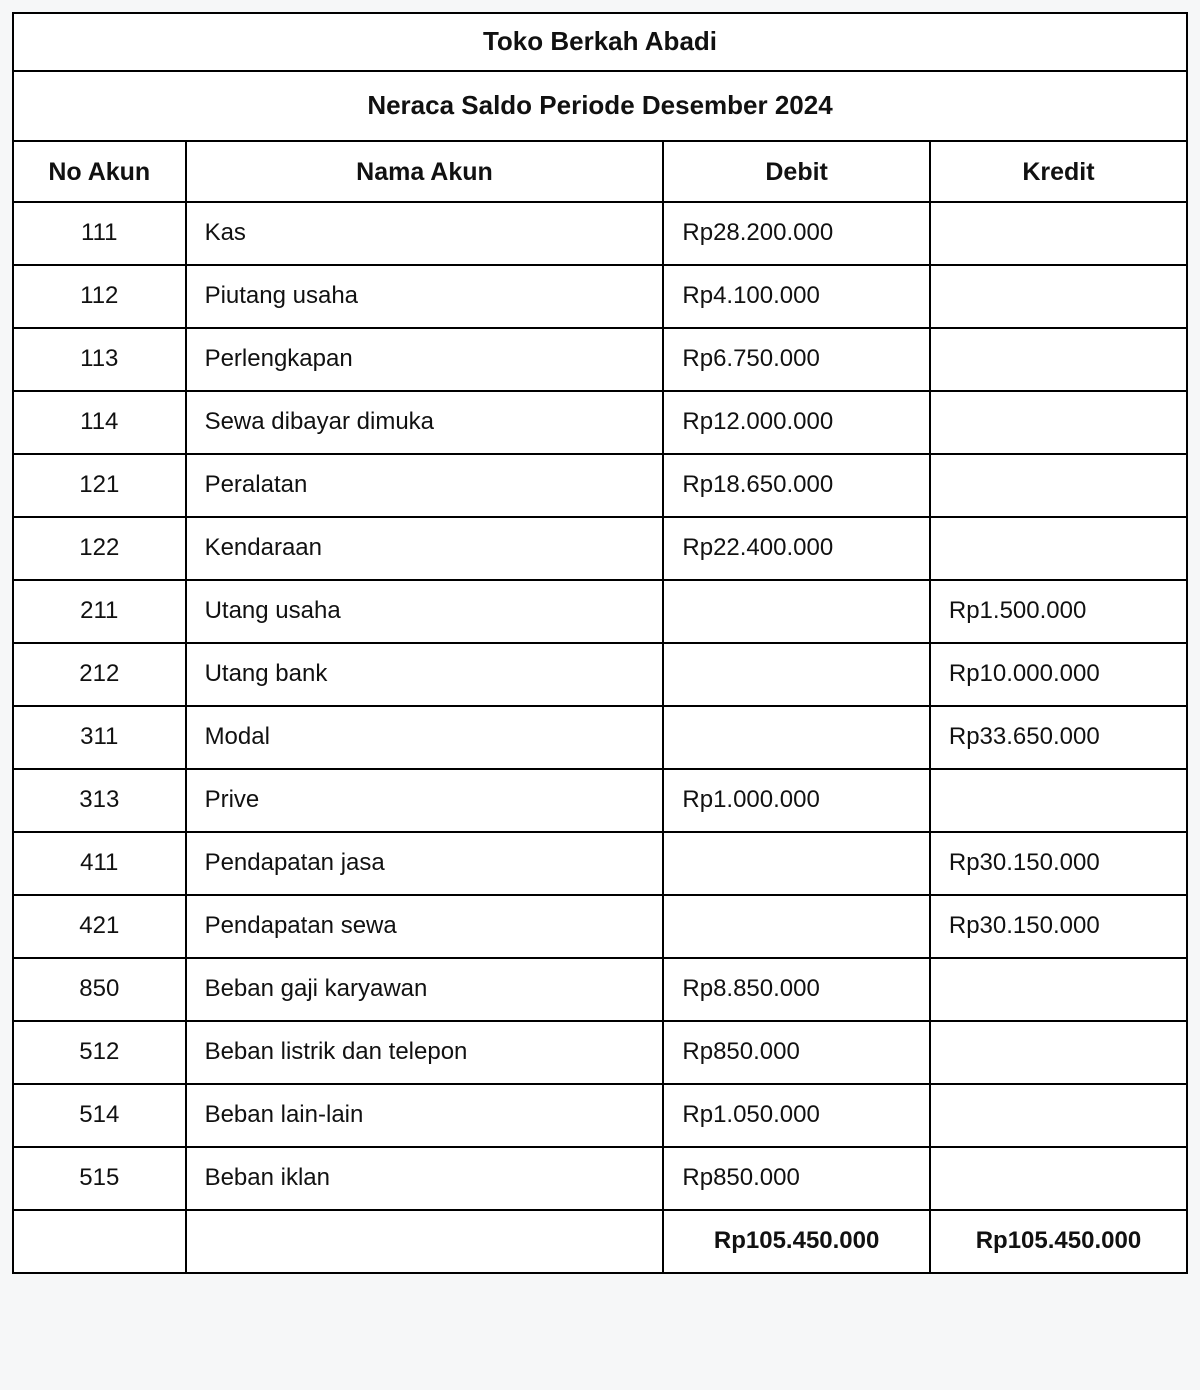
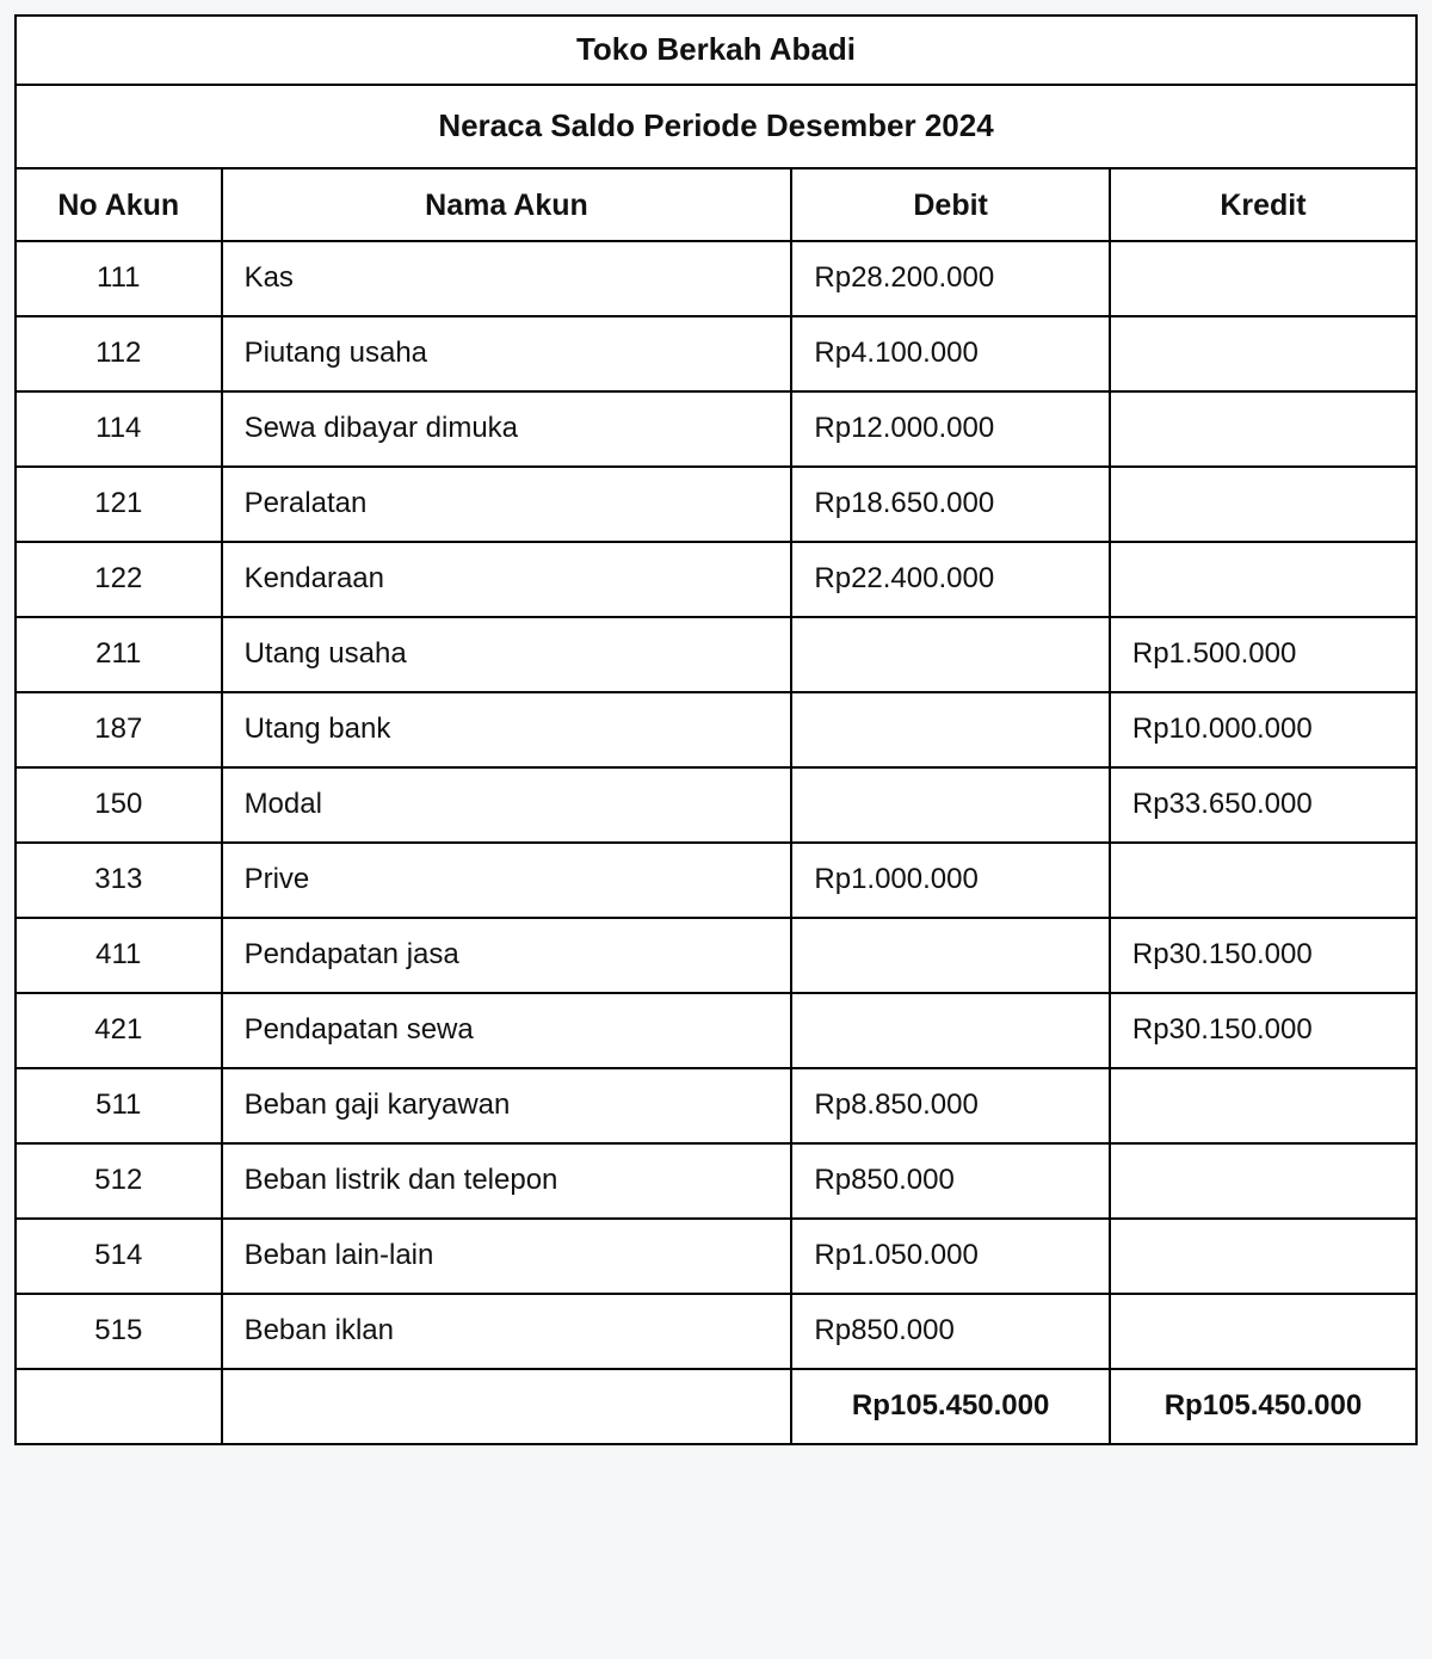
  Toko Berkah Abadi
  Neraca Saldo Periode Desember 2024
  No Akun	Nama Akun	Debit	Kredit
  111	Kas	Rp28.200.000
  112	Piutang usaha	Rp4.100.000
- 113	Perlengkapan	Rp6.750.000
  114	Sewa dibayar dimuka	Rp12.000.000
  121	Peralatan	Rp18.650.000
  122	Kendaraan	Rp22.400.000
  211	Utang usaha		Rp1.500.000
- 212	Utang bank		Rp10.000.000
+ 187	Utang bank		Rp10.000.000
- 311	Modal		Rp33.650.000
+ 150	Modal		Rp33.650.000
  313	Prive	Rp1.000.000
  411	Pendapatan jasa		Rp30.150.000
  421	Pendapatan sewa		Rp30.150.000
- 850	Beban gaji karyawan	Rp8.850.000
+ 511	Beban gaji karyawan	Rp8.850.000
  512	Beban listrik dan telepon	Rp850.000
  514	Beban lain-lain	Rp1.050.000
  515	Beban iklan	Rp850.000
  		Rp105.450.000	Rp105.450.000
